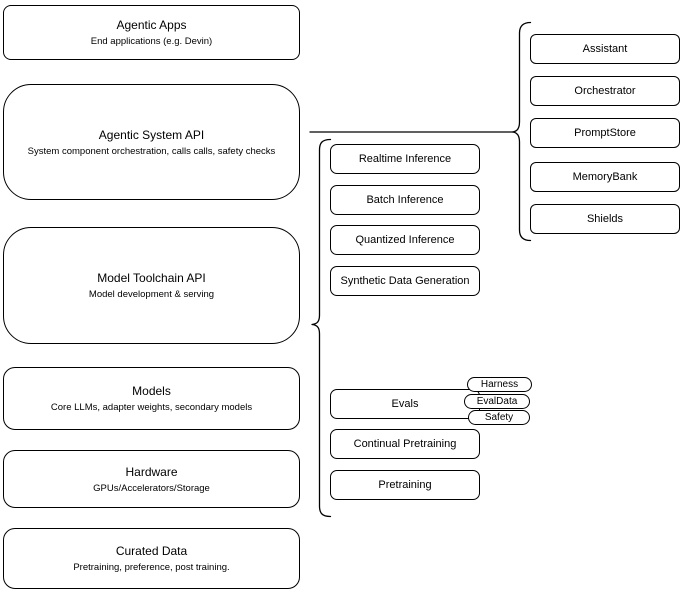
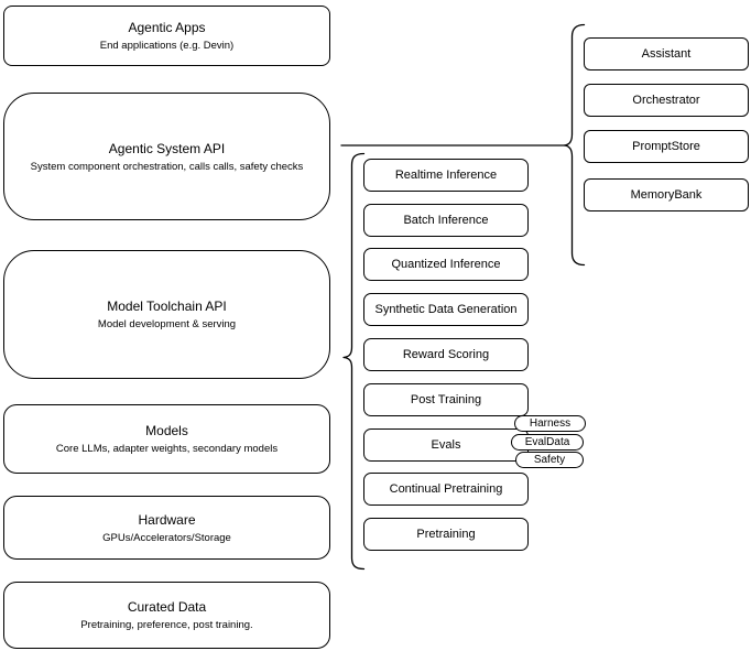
  Agentic Apps
  End applications (e.g. Devin)
  Agentic System API
  System component orchestration, calls calls, safety checks
  Model Toolchain API
  Model development & serving
  Models
  Core LLMs, adapter weights, secondary models
  Hardware
  GPUs/Accelerators/Storage
  Curated Data
  Pretraining, preference, post training.
  Realtime Inference
  Batch Inference
  Quantized Inference
  Synthetic Data Generation
+ Reward Scoring
+ Post Training
  Evals
  Continual Pretraining
  Pretraining
  Harness
  EvalData
  Safety
  Assistant
  Orchestrator
  PromptStore
  MemoryBank
- Shields
